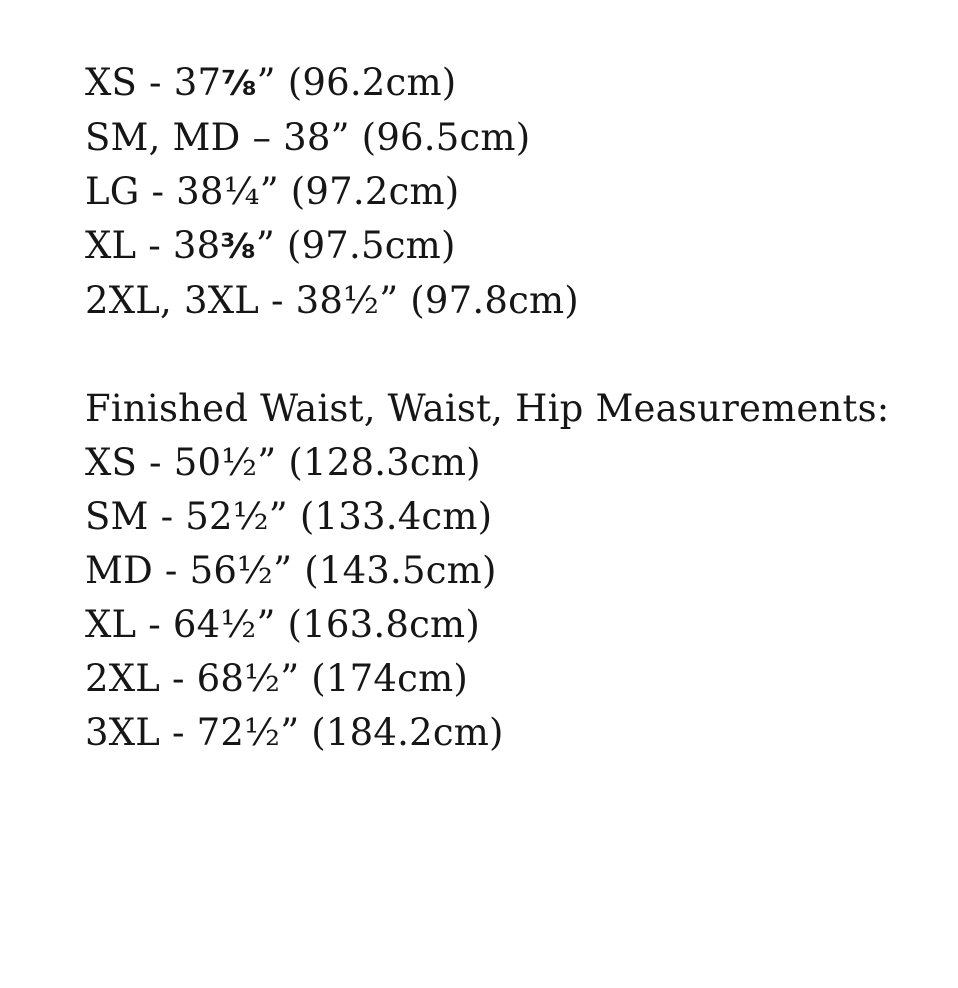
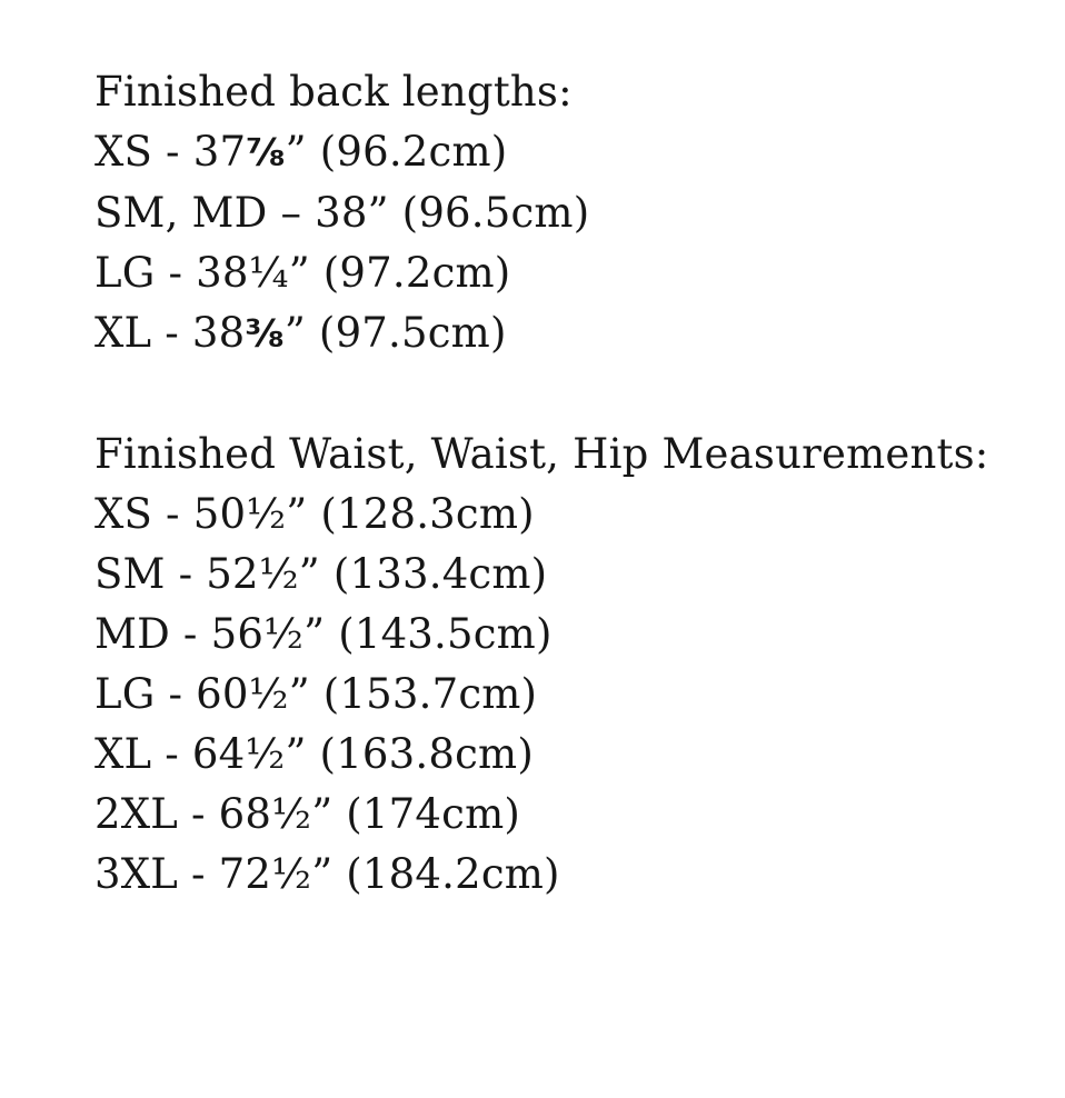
+ Finished back lengths:
  XS - 37⅞” (96.2cm)
  SM, MD – 38” (96.5cm)
  LG - 38¼” (97.2cm)
  XL - 38⅜” (97.5cm)
- 2XL, 3XL - 38½” (97.8cm)
  Finished Waist, Waist, Hip Measurements:
  XS - 50½” (128.3cm)
  SM - 52½” (133.4cm)
  MD - 56½” (143.5cm)
+ LG - 60½” (153.7cm)
  XL - 64½” (163.8cm)
  2XL - 68½” (174cm)
  3XL - 72½” (184.2cm)
